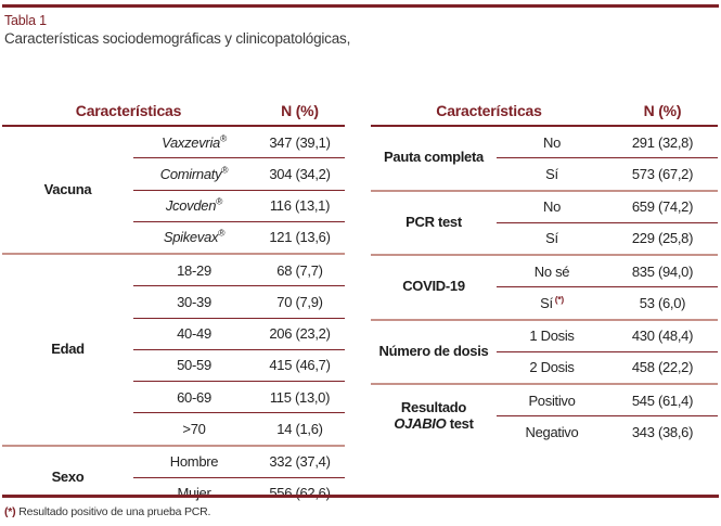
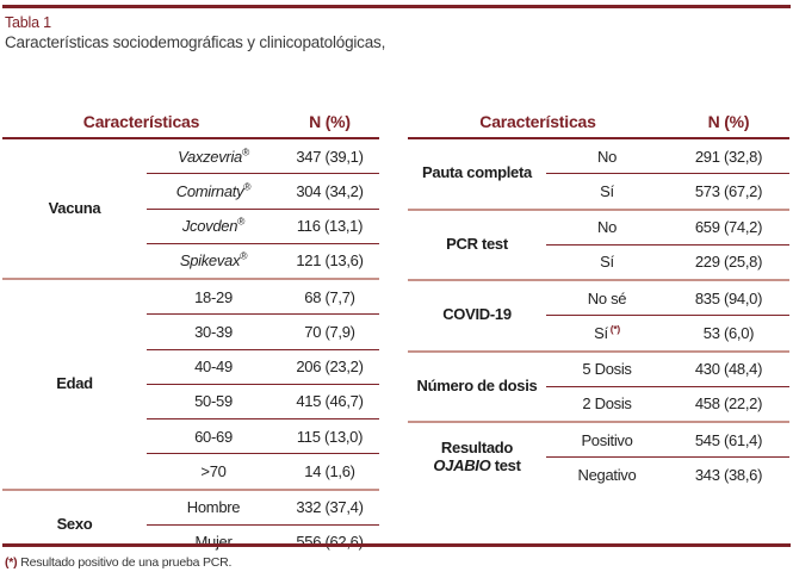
  Tabla 1
  Características sociodemográficas y clinicopatológicas,
  Características	N (%)
  Vacuna	Vaxzevria®	347 (39,1)
  Comirnaty®	304 (34,2)
  Jcovden®	116 (13,1)
  Spikevax®	121 (13,6)
  Edad	18-29	68 (7,7)
  30-39	70 (7,9)
  40-49	206 (23,2)
  50-59	415 (46,7)
  60-69	115 (13,0)
  >70	14 (1,6)
  Sexo	Hombre	332 (37,4)
  Mujer	556 (62,6)
  Características	N (%)
  Pauta completa	No	291 (32,8)
  Sí	573 (67,2)
  PCR test	No	659 (74,2)
  Sí	229 (25,8)
  COVID-19	No sé	835 (94,0)
  Sí (*)	53 (6,0)
- Número de dosis	1 Dosis	430 (48,4)
+ Número de dosis	5 Dosis	430 (48,4)
  2 Dosis	458 (22,2)
  Resultado OJABIO test	Positivo	545 (61,4)
  Negativo	343 (38,6)
  (*) Resultado positivo de una prueba PCR.
